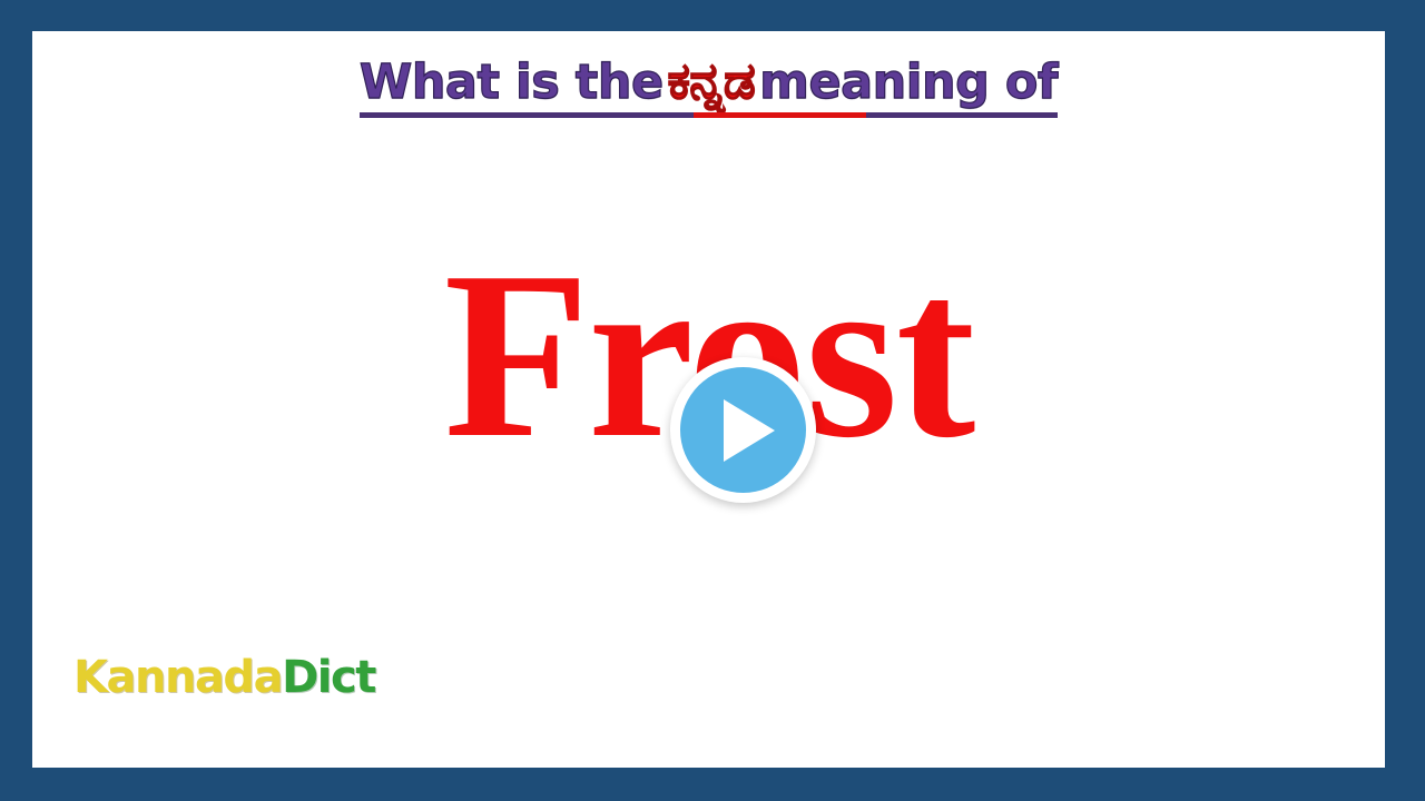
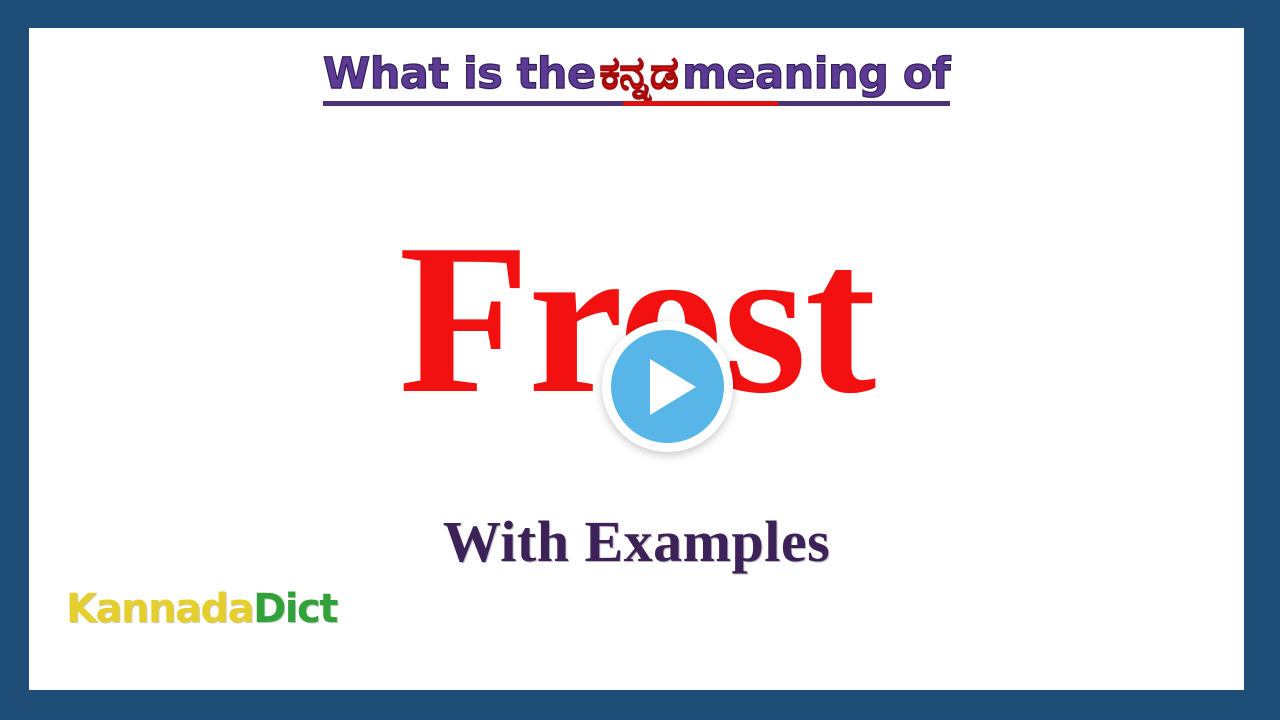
  What is theಕನ್ನಡmeaning of
  Frost
+ With Examples
  KannadaDict
